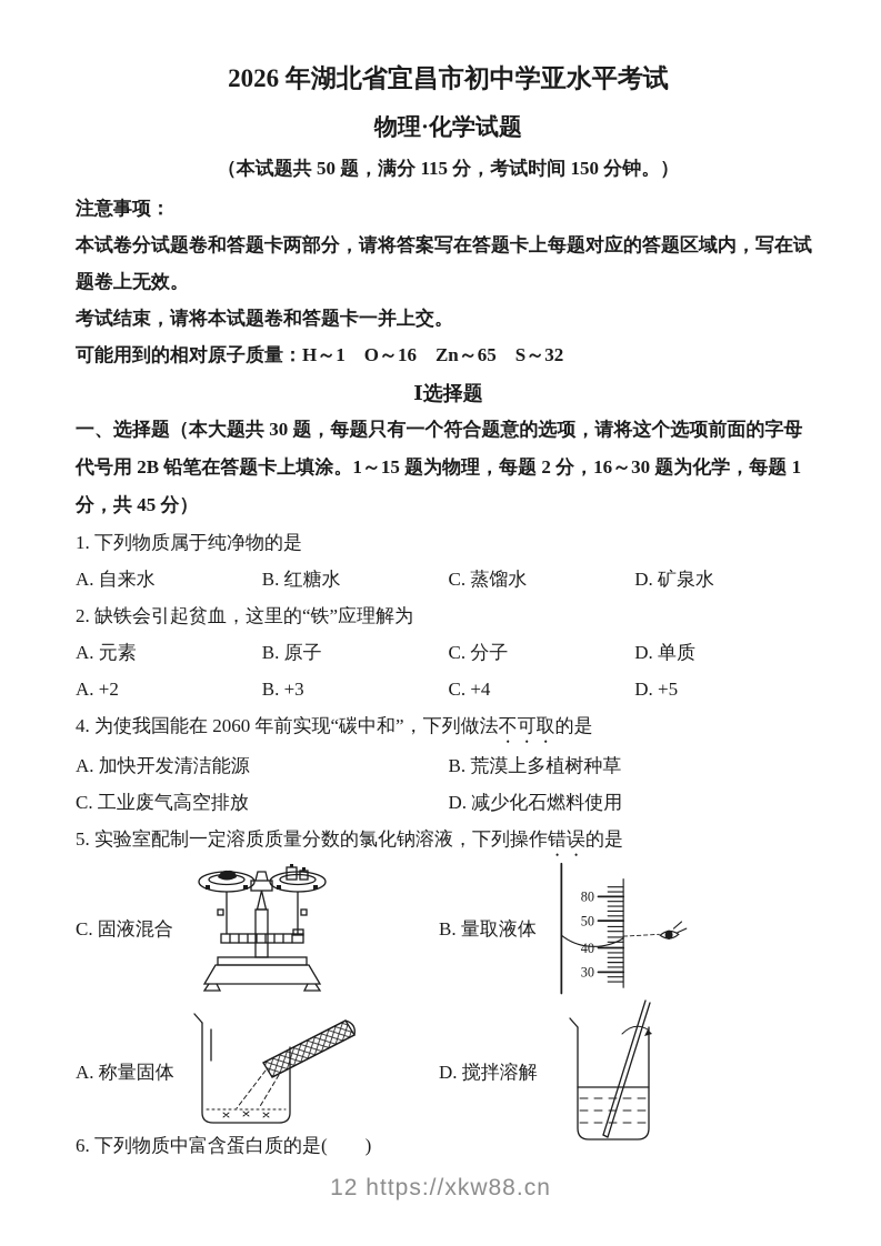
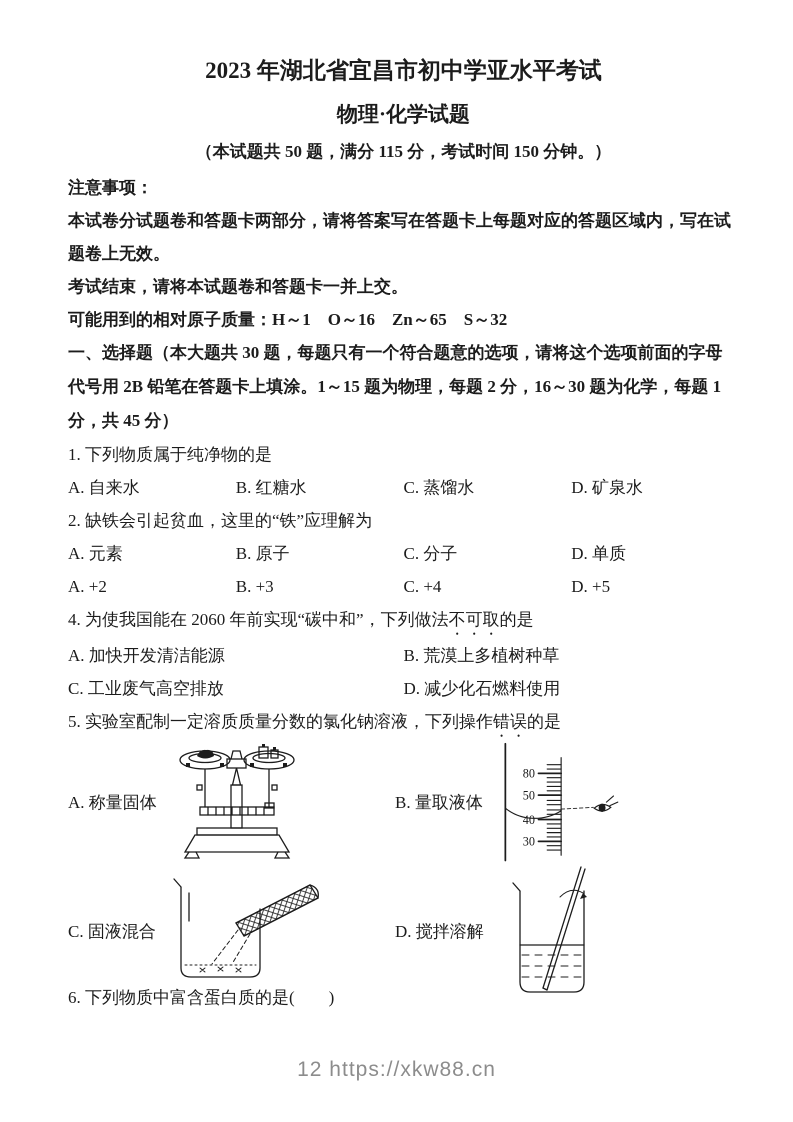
- 2026 年湖北省宜昌市初中学亚水平考试
+ 2023 年湖北省宜昌市初中学亚水平考试
  物理·化学试题
  （本试题共 50 题，满分 115 分，考试时间 150 分钟。）
  注意事项：
  本试卷分试题卷和答题卡两部分，请将答案写在答题卡上每题对应的答题区域内，写在试题卷上无效。
  考试结束，请将本试题卷和答题卡一并上交。
  可能用到的相对原子质量：H～1 O～16 Zn～65 S～32
- Ⅰ选择题
  一、选择题（本大题共 30 题，每题只有一个符合题意的选项，请将这个选项前面的字母代号用 2B 铅笔在答题卡上填涂。1～15 题为物理，每题 2 分，16～30 题为化学，每题 1 分，共 45 分）
  1. 下列物质属于纯净物的是
  A. 自来水
  B. 红糖水
  C. 蒸馏水
  D. 矿泉水
  2. 缺铁会引起贫血，这里的“铁”应理解为
  A. 元素
  B. 原子
  C. 分子
  D. 单质
  A. +2
  B. +3
  C. +4
  D. +5
  4. 为使我国能在 2060 年前实现“碳中和”，下列做法不可取的是
  A. 加快开发清洁能源
  B. 荒漠上多植树种草
  C. 工业废气高空排放
  D. 减少化石燃料使用
  5. 实验室配制一定溶质质量分数的氯化钠溶液，下列操作错误的是
- C. 固液混合
+ A. 称量固体
  B. 量取液体
  80
  50
  40
  30
- A. 称量固体
+ C. 固液混合
  D. 搅拌溶解
  6. 下列物质中富含蛋白质的是( )
  12 https://xkw88.cn
